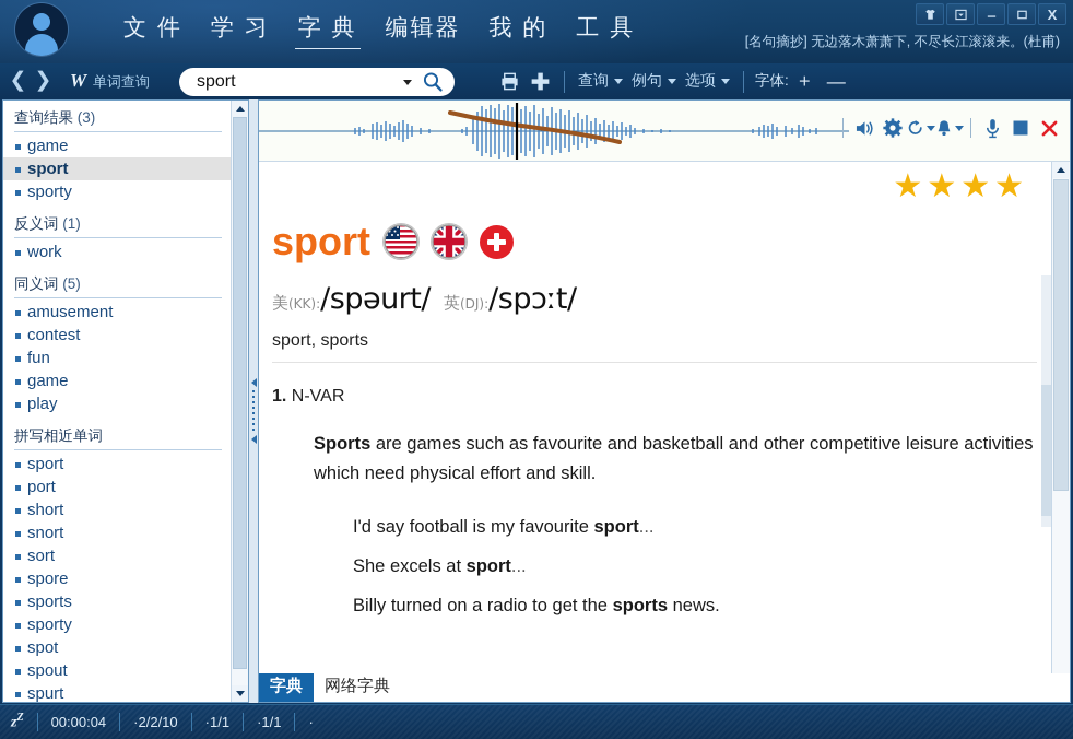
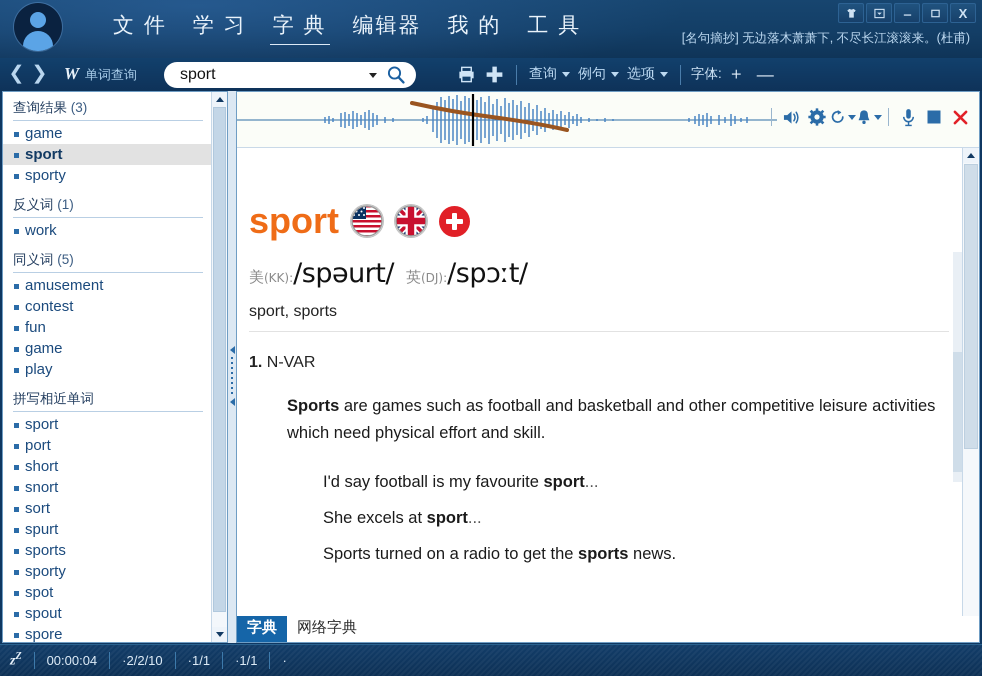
  文 件
  学 习
  字 典
  编辑器
  我 的
  工 具
  [名句摘抄] 无边落木萧萧下, 不尽长江滚滚来。(杜甫)
  X
  ❮
  ❯
  W
  单词查询
  sport
  查询
  例句
  选项
  字体:
  ＋
  —
  查询结果 (3)
  game
  sport
  sporty
  反义词 (1)
  work
  同义词 (5)
  amusement
  contest
  fun
  game
  play
  拼写相近单词
  sport
  port
  short
  snort
  sort
- spore
+ spurt
  sports
  sporty
  spot
  spout
- spurt
+ spore
- ★★★★
  sport
  美(KK):
  /spəurt/
  英(DJ):
  /spɔːt/
  sport, sports
  1. N-VAR
- Sports are games such as favourite and basketball and other competitive leisure activities which need physical effort and skill.
+ Sports are games such as football and basketball and other competitive leisure activities which need physical effort and skill.
  I'd say football is my favourite sport...
  She excels at sport...
- Billy turned on a radio to get the sports news.
+ Sports turned on a radio to get the sports news.
  字典
  网络字典
  zZ
  00:00:04
  ·2/2/10
  ·1/1
  ·1/1
  ·
